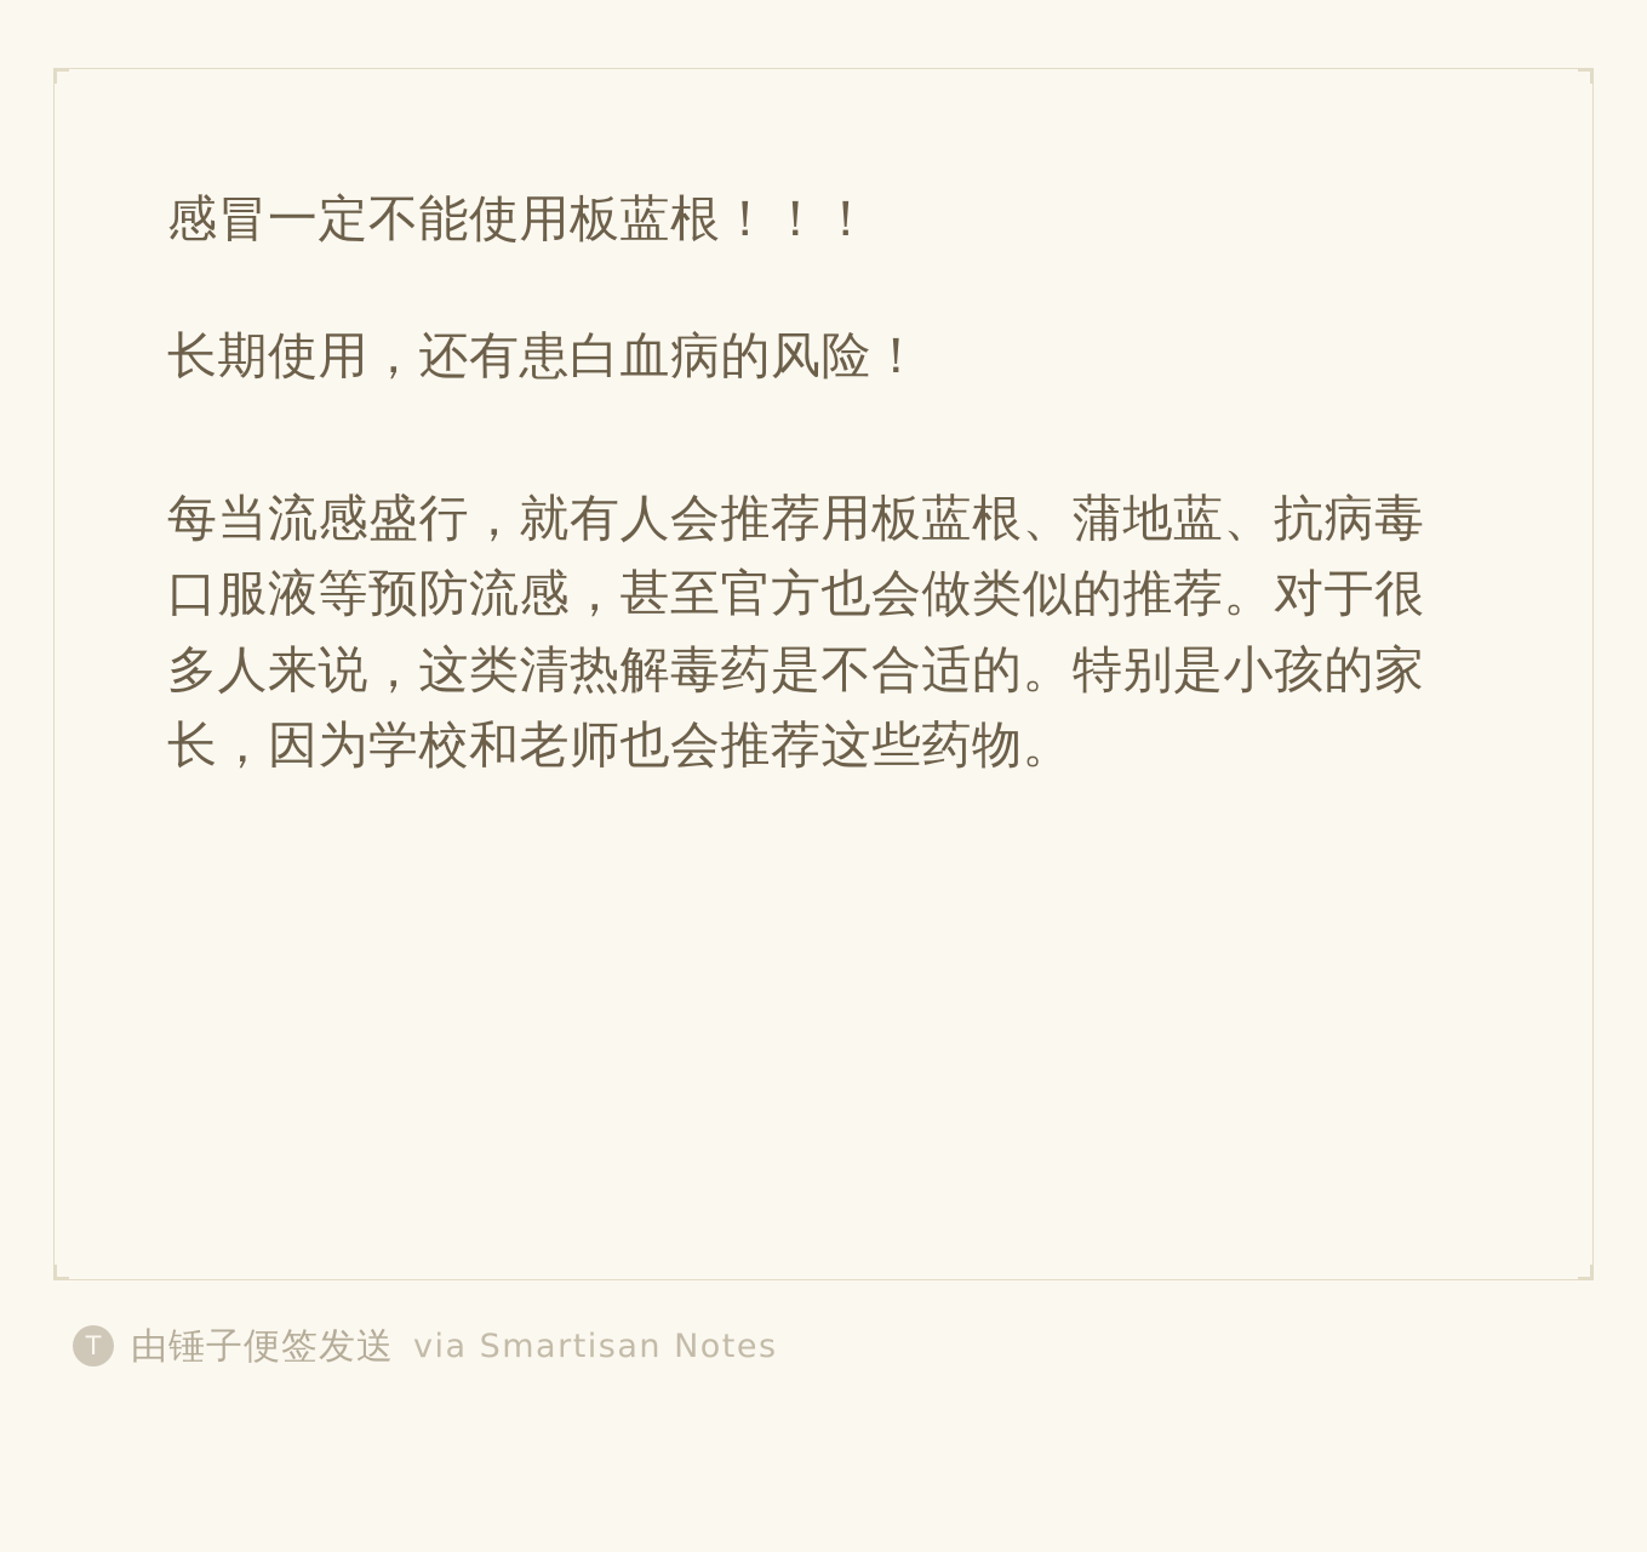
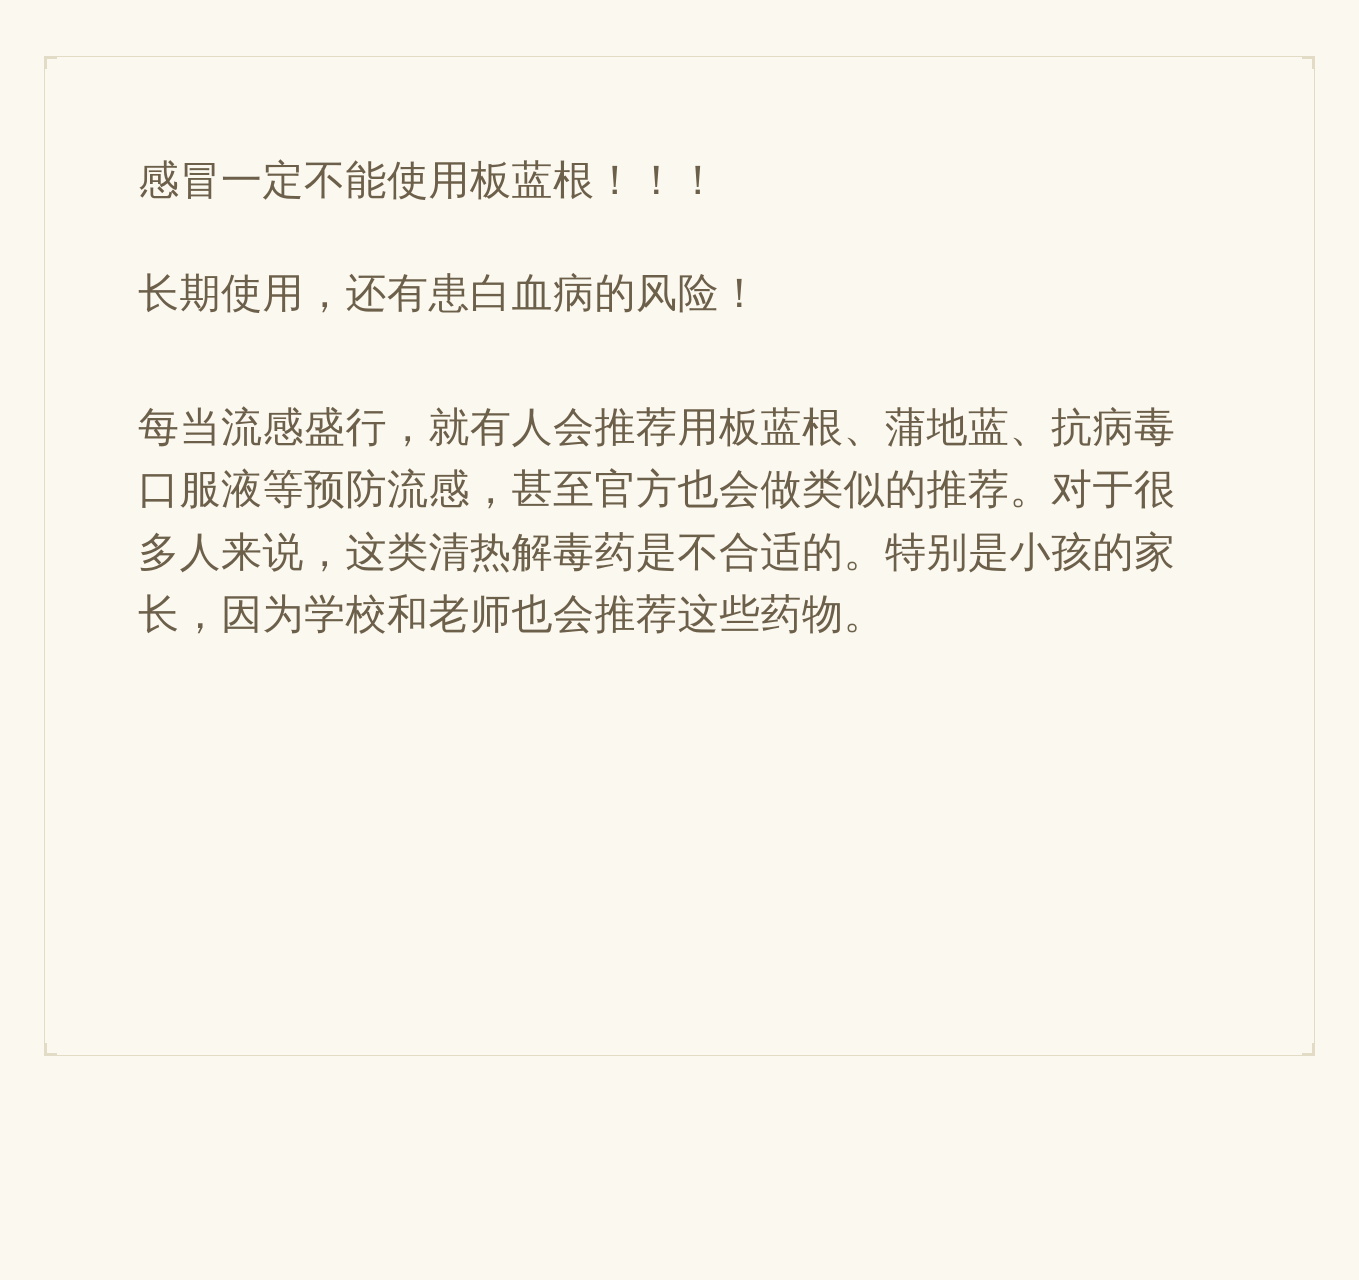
  感冒一定不能使用板蓝根！！！
  长期使用，还有患白血病的风险！
  每当流感盛行，就有人会推荐用板蓝根、蒲地蓝、抗病毒口服液等预防流感，甚至官方也会做类似的推荐。对于很多人来说，这类清热解毒药是不合适的。特别是小孩的家长，因为学校和老师也会推荐这些药物。
- T
- 由锤子便签发送
- via Smartisan Notes
